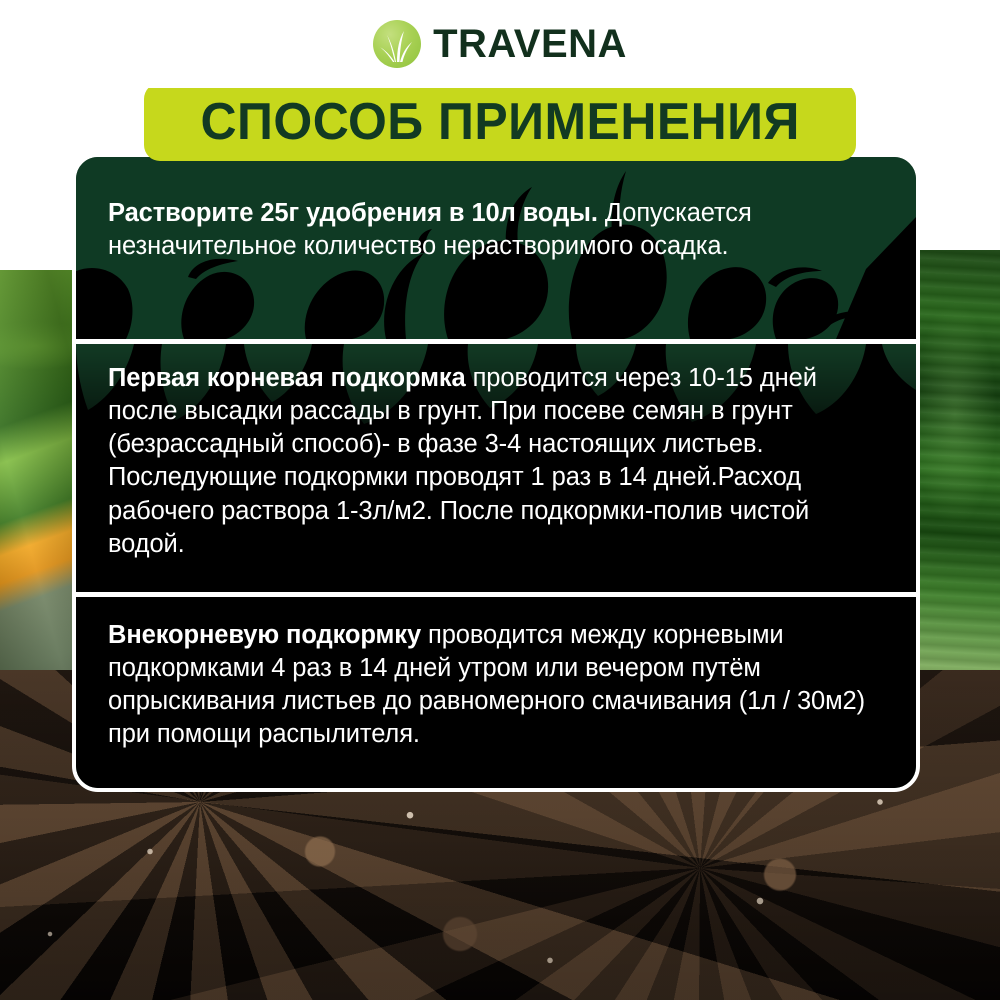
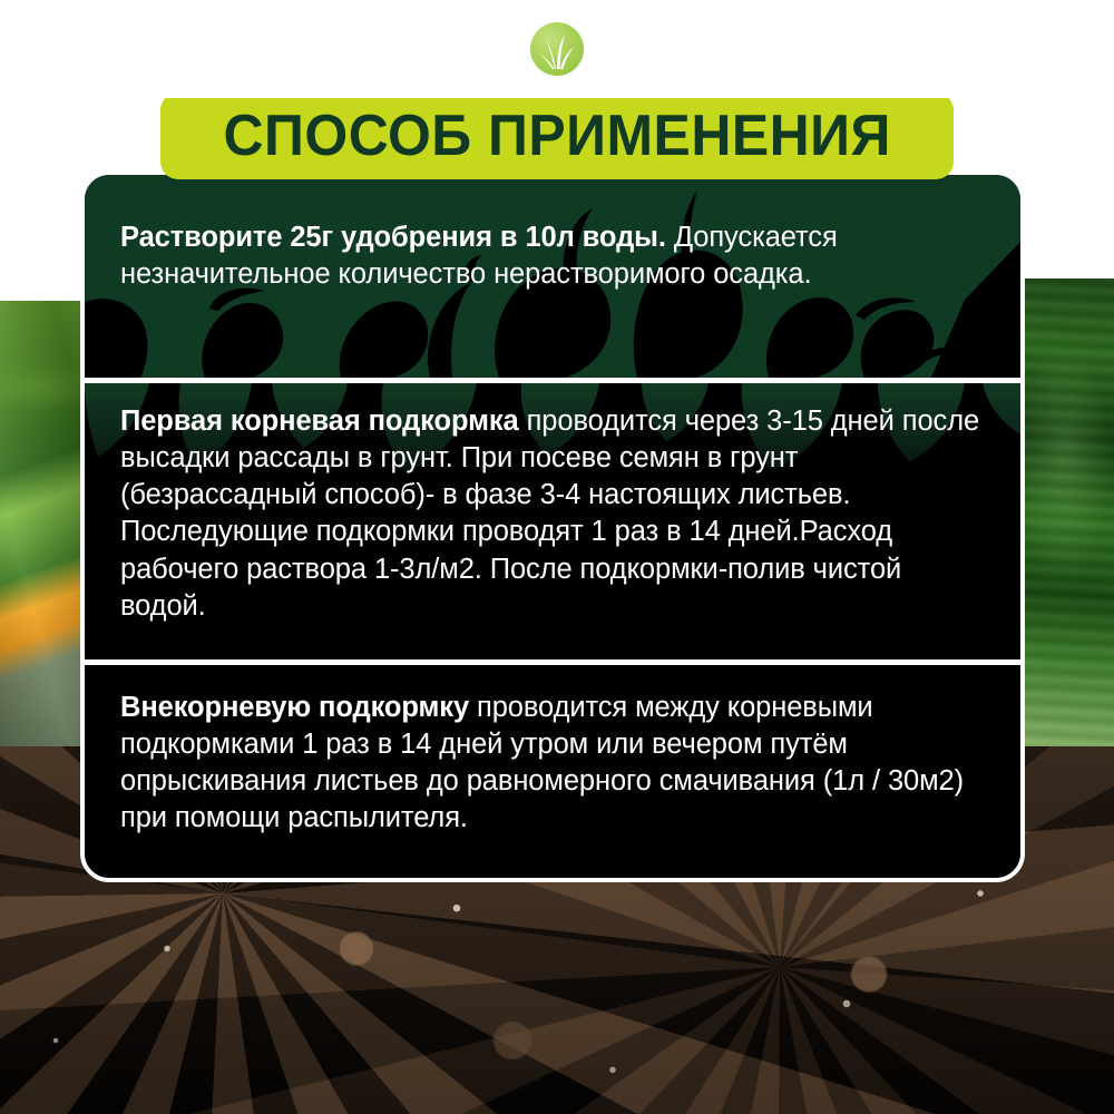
- TRAVENA
  СПОСОБ ПРИМЕНЕНИЯ
  Растворите 25г удобрения в 10л воды. Допускается незначительное количество нерастворимого осадка.
- Первая корневая подкормка проводится через 10-15 дней после высадки рассады в грунт. При посеве семян в грунт (безрассадный способ)- в фазе 3-4 настоящих листьев. Последующие подкормки проводят 1 раз в 14 дней.Расход рабочего раствора 1-3л/м2. После подкормки-полив чистой водой.
+ Первая корневая подкормка проводится через 3-15 дней после высадки рассады в грунт. При посеве семян в грунт (безрассадный способ)- в фазе 3-4 настоящих листьев. Последующие подкормки проводят 1 раз в 14 дней.Расход рабочего раствора 1-3л/м2. После подкормки-полив чистой водой.
- Внекорневую подкормку проводится между корневыми подкормками 4 раз в 14 дней утром или вечером путём опрыскивания листьев до равномерного смачивания (1л / 30м2) при помощи распылителя.
+ Внекорневую подкормку проводится между корневыми подкормками 1 раз в 14 дней утром или вечером путём опрыскивания листьев до равномерного смачивания (1л / 30м2) при помощи распылителя.
